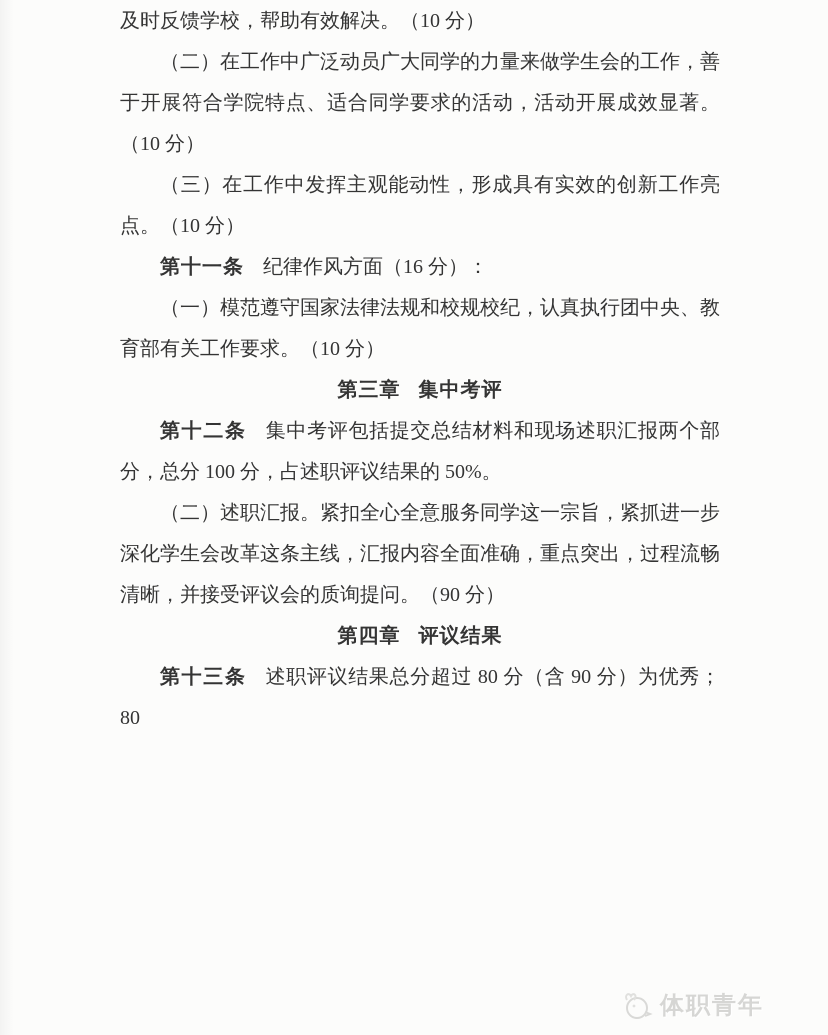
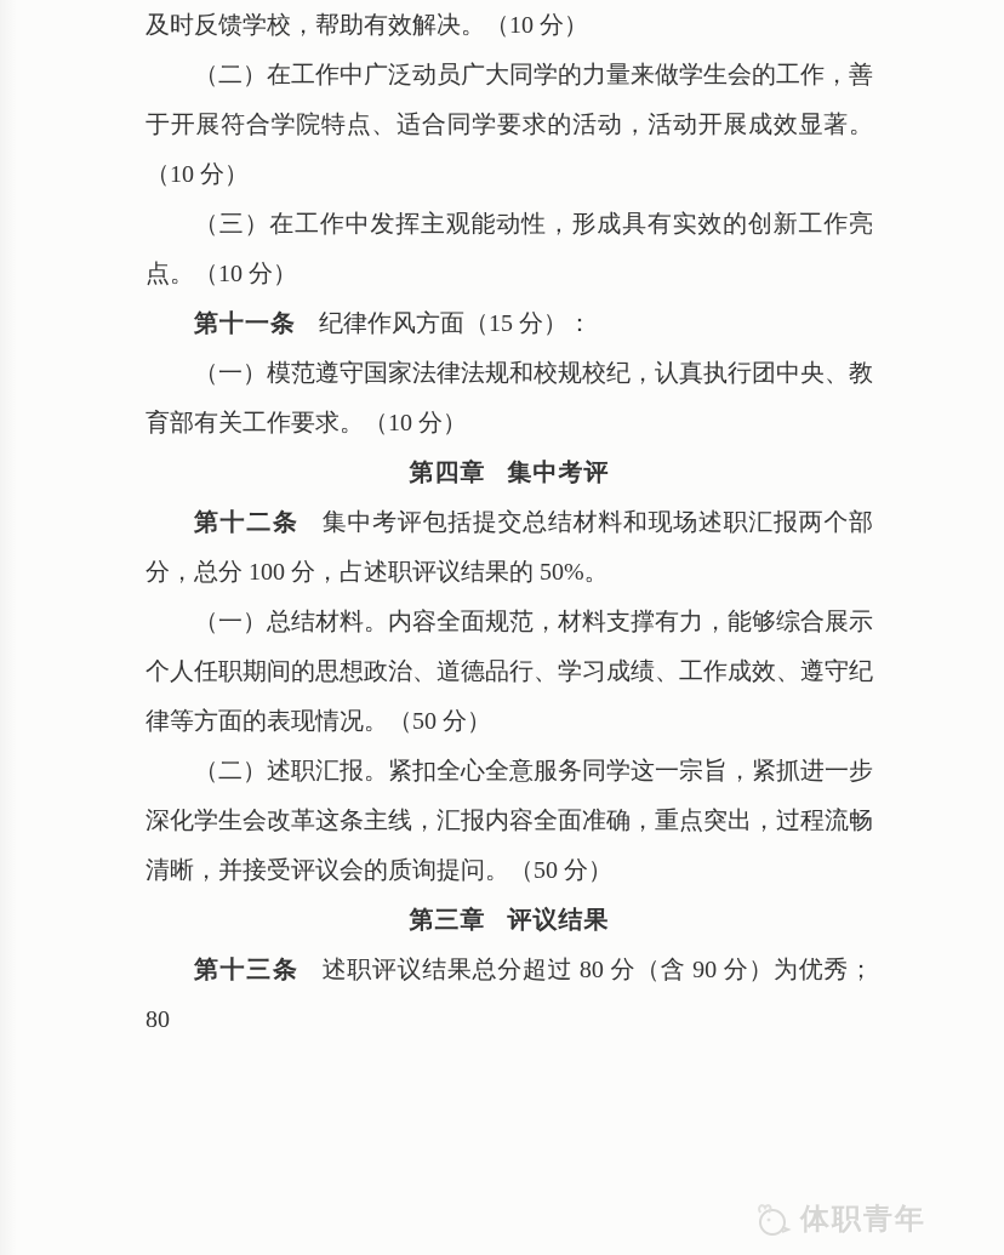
  及时反馈学校，帮助有效解决。（10 分）
  （二）在工作中广泛动员广大同学的力量来做学生会的工作，善于开展符合学院特点、适合同学要求的活动，活动开展成效显著。（10 分）
  （三）在工作中发挥主观能动性，形成具有实效的创新工作亮点。（10 分）
- 第十一条 纪律作风方面（16 分）：
+ 第十一条 纪律作风方面（15 分）：
  （一）模范遵守国家法律法规和校规校纪，认真执行团中央、教育部有关工作要求。（10 分）
- 第三章 集中考评
+ 第四章 集中考评
  第十二条 集中考评包括提交总结材料和现场述职汇报两个部分，总分 100 分，占述职评议结果的 50%。
+ （一）总结材料。内容全面规范，材料支撑有力，能够综合展示个人任职期间的思想政治、道德品行、学习成绩、工作成效、遵守纪律等方面的表现情况。（50 分）
- （二）述职汇报。紧扣全心全意服务同学这一宗旨，紧抓进一步深化学生会改革这条主线，汇报内容全面准确，重点突出，过程流畅清晰，并接受评议会的质询提问。（90 分）
+ （二）述职汇报。紧扣全心全意服务同学这一宗旨，紧抓进一步深化学生会改革这条主线，汇报内容全面准确，重点突出，过程流畅清晰，并接受评议会的质询提问。（50 分）
- 第四章 评议结果
+ 第三章 评议结果
  第十三条 述职评议结果总分超过 80 分（含 90 分）为优秀；80
  体职青年
